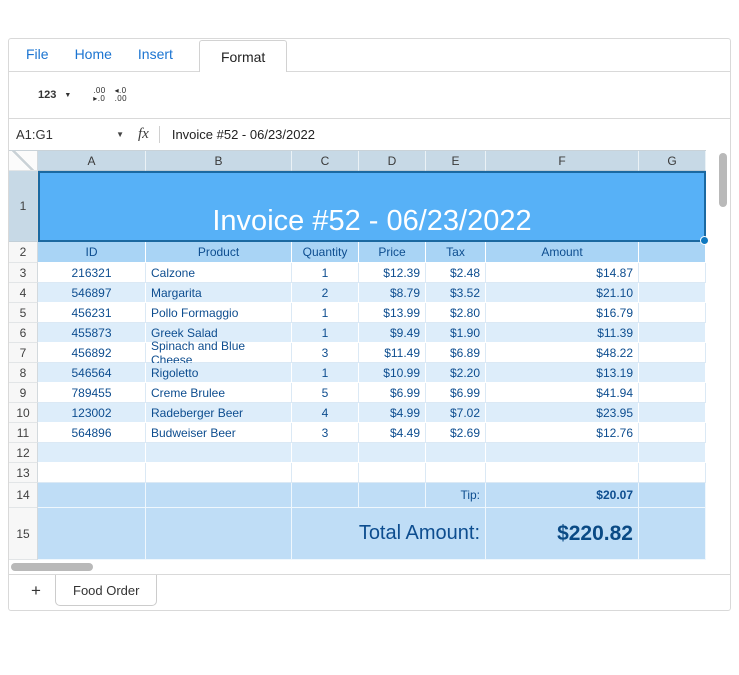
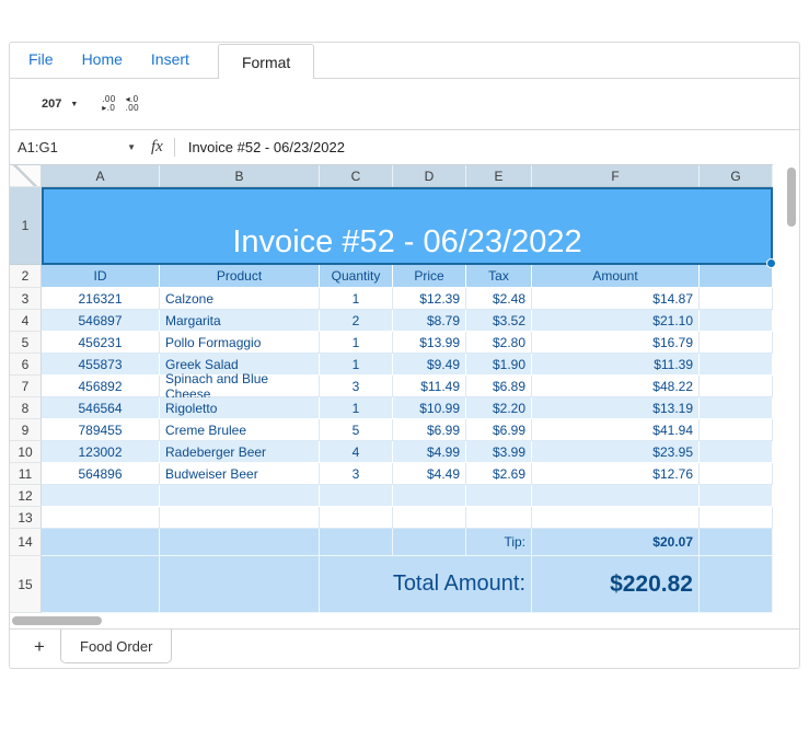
  File
  Home
  Insert
  Format
- 123
+ 207
  .00
  ▸.0
  ◂.0
  .00
  A1:G1
  ▼
  fx
  Invoice #52 - 06/23/2022
  A
  B
  C
  D
  E
  F
  G
  1
  Invoice #52 - 06/23/2022
  2
  ID
  Product
  Quantity
  Price
  Tax
  Amount
  3
  216321
  Calzone
  1
  $12.39
  $2.48
  $14.87
  4
  546897
  Margarita
  2
  $8.79
  $3.52
  $21.10
  5
  456231
  Pollo Formaggio
  1
  $13.99
  $2.80
  $16.79
  6
  455873
  Greek Salad
  1
  $9.49
  $1.90
  $11.39
  7
  456892
  Spinach and Blue Cheese
  3
  $11.49
  $6.89
  $48.22
  8
  546564
  Rigoletto
  1
  $10.99
  $2.20
  $13.19
  9
  789455
  Creme Brulee
  5
  $6.99
  $6.99
  $41.94
  10
  123002
  Radeberger Beer
  4
  $4.99
- $7.02
+ $3.99
  $23.95
  11
  564896
  Budweiser Beer
  3
  $4.49
  $2.69
  $12.76
  12
  13
  14
  Tip:
  $20.07
  15
  Total Amount:
  $220.82
  +
  Food Order
